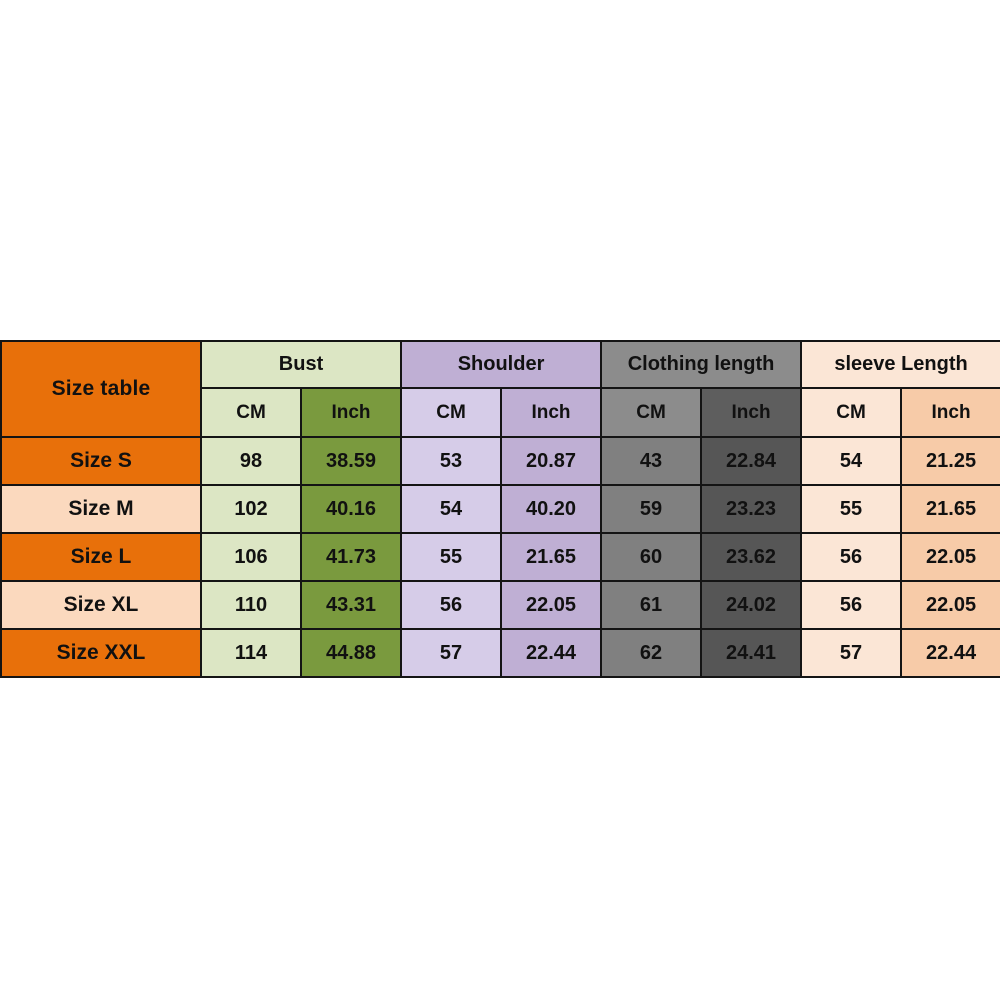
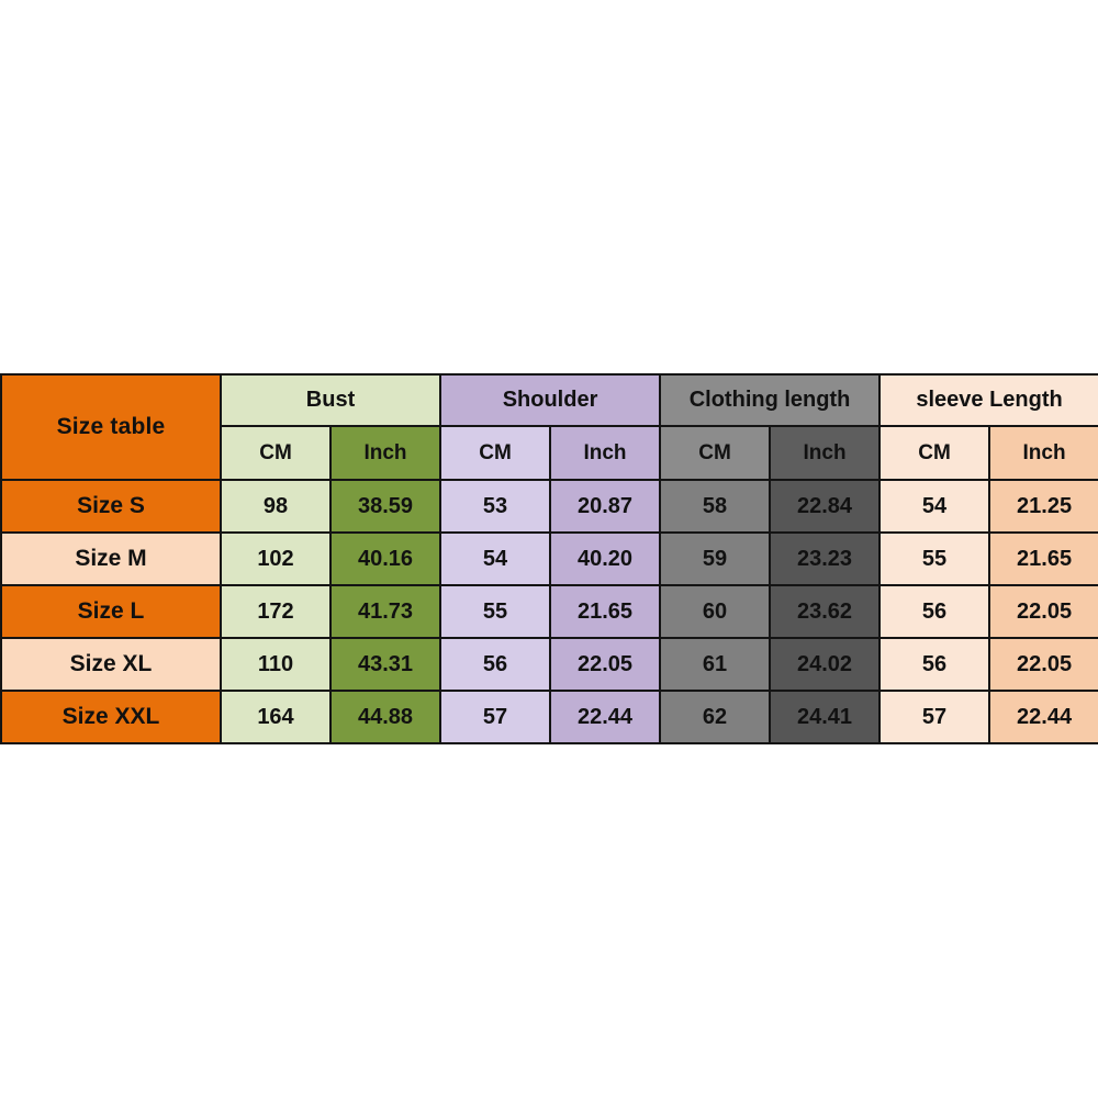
  Size table	Bust	Shoulder	Clothing length	sleeve Length
  CM	Inch	CM	Inch	CM	Inch	CM	Inch
- Size S	98	38.59	53	20.87	43	22.84	54	21.25
+ Size S	98	38.59	53	20.87	58	22.84	54	21.25
  Size M	102	40.16	54	40.20	59	23.23	55	21.65
- Size L	106	41.73	55	21.65	60	23.62	56	22.05
+ Size L	172	41.73	55	21.65	60	23.62	56	22.05
  Size XL	110	43.31	56	22.05	61	24.02	56	22.05
- Size XXL	114	44.88	57	22.44	62	24.41	57	22.44
+ Size XXL	164	44.88	57	22.44	62	24.41	57	22.44
